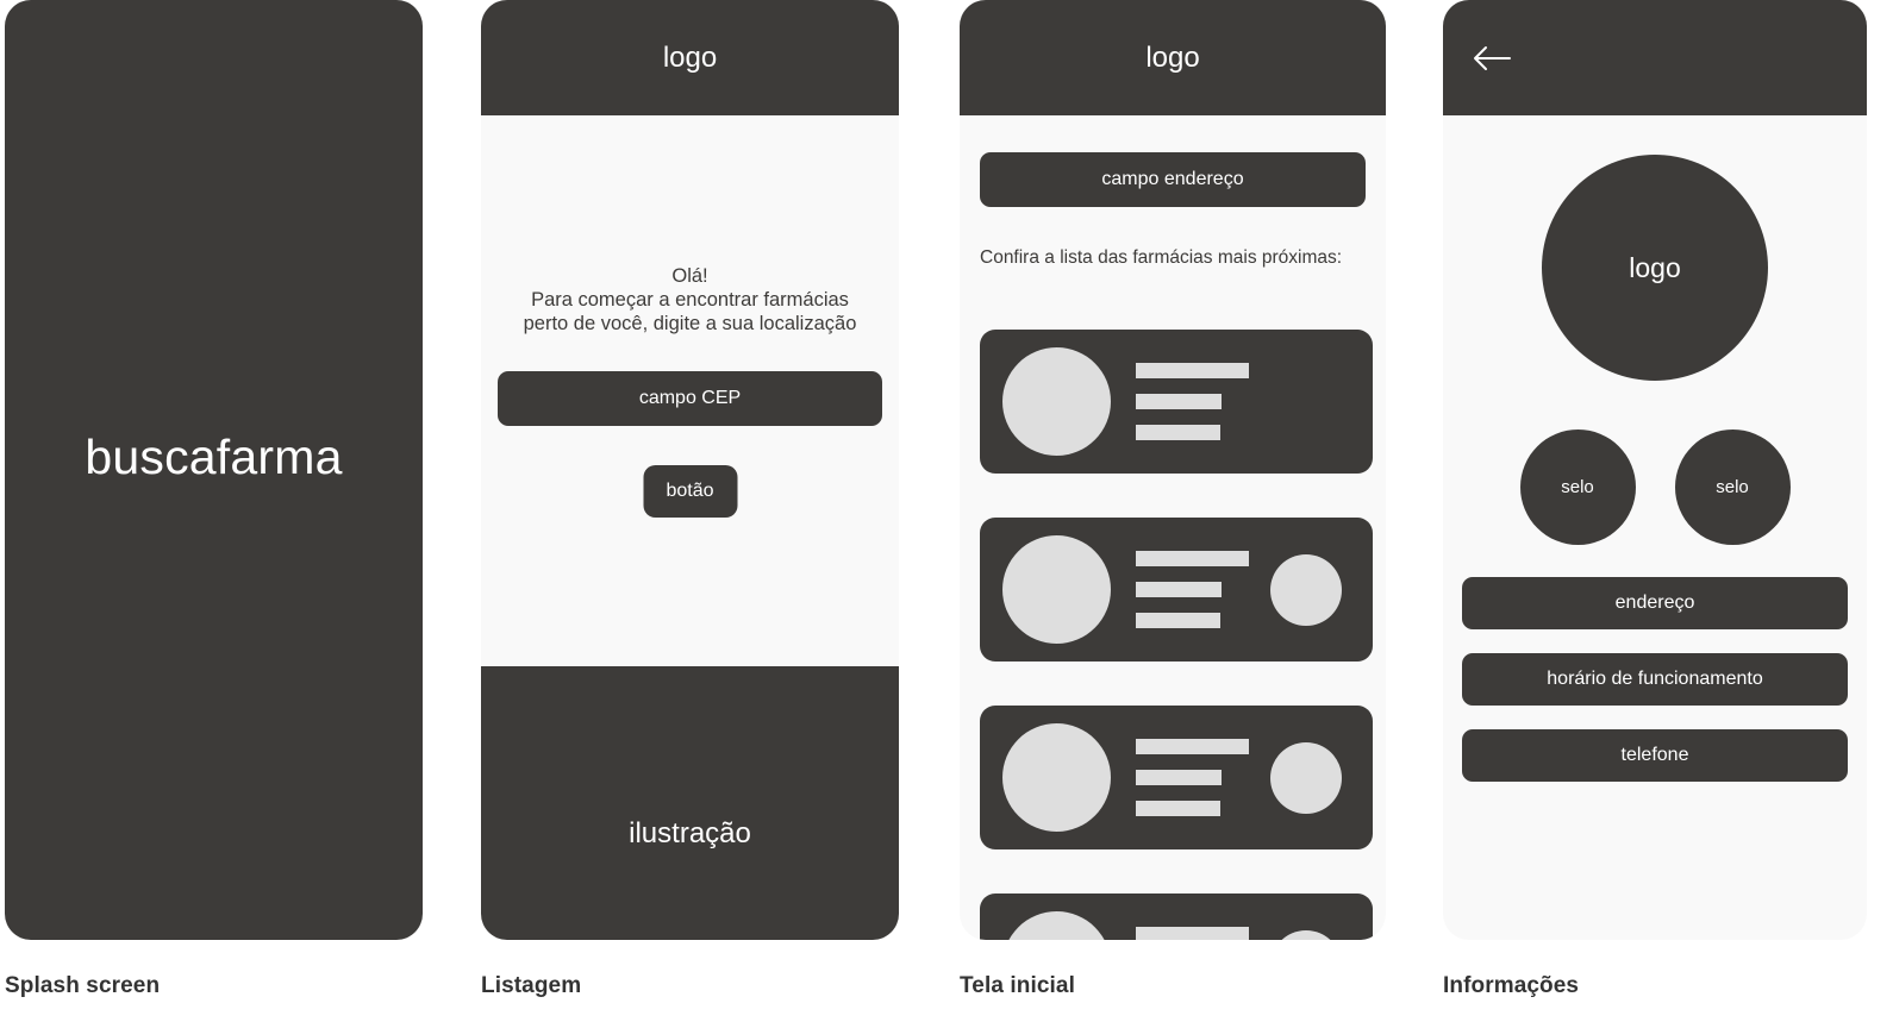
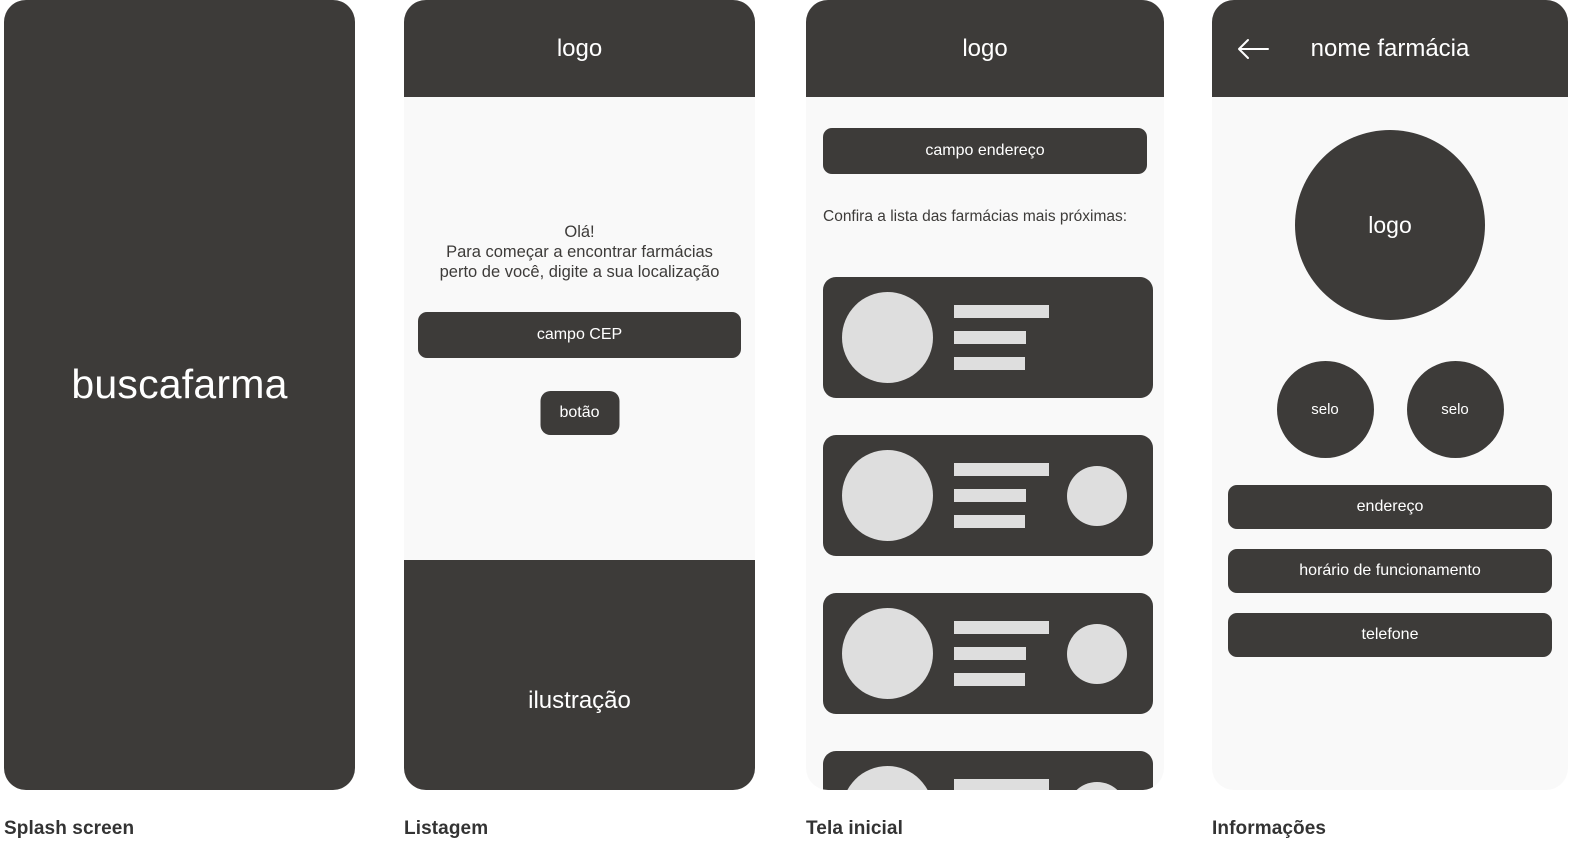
  buscafarma
  Splash screen
  logo
  Olá!
  Para começar a encontrar farmácias
  perto de você, digite a sua localização
  campo CEP
  botão
  ilustração
  Listagem
  logo
  campo endereço
  Confira a lista das farmácias mais próximas:
  Tela inicial
+ nome farmácia
  logo
  selo
  selo
  endereço
  horário de funcionamento
  telefone
  Informações
